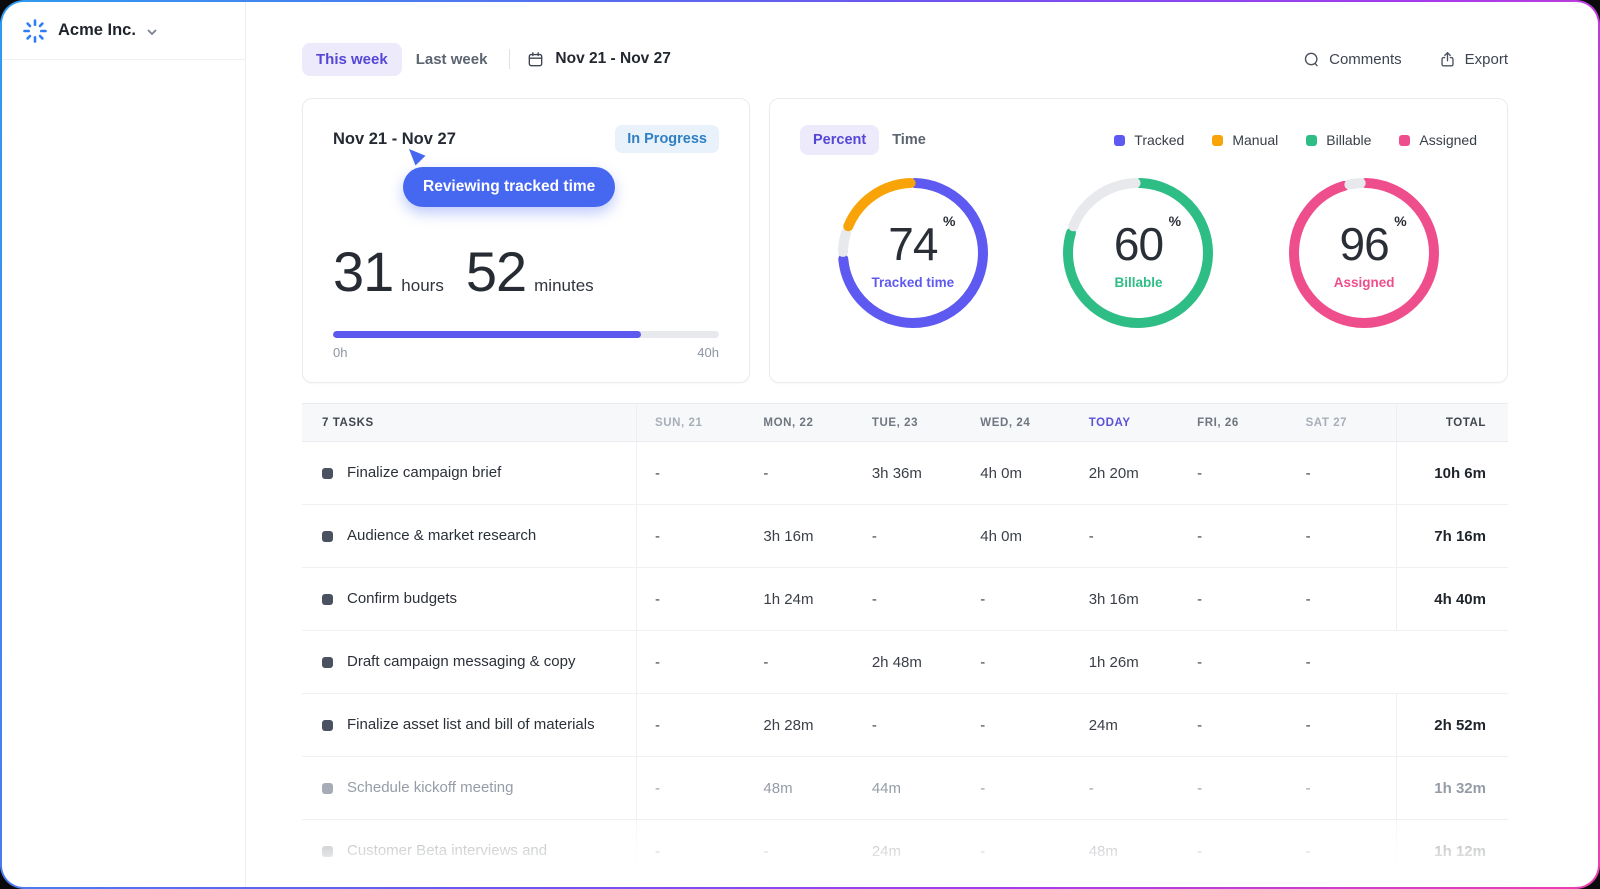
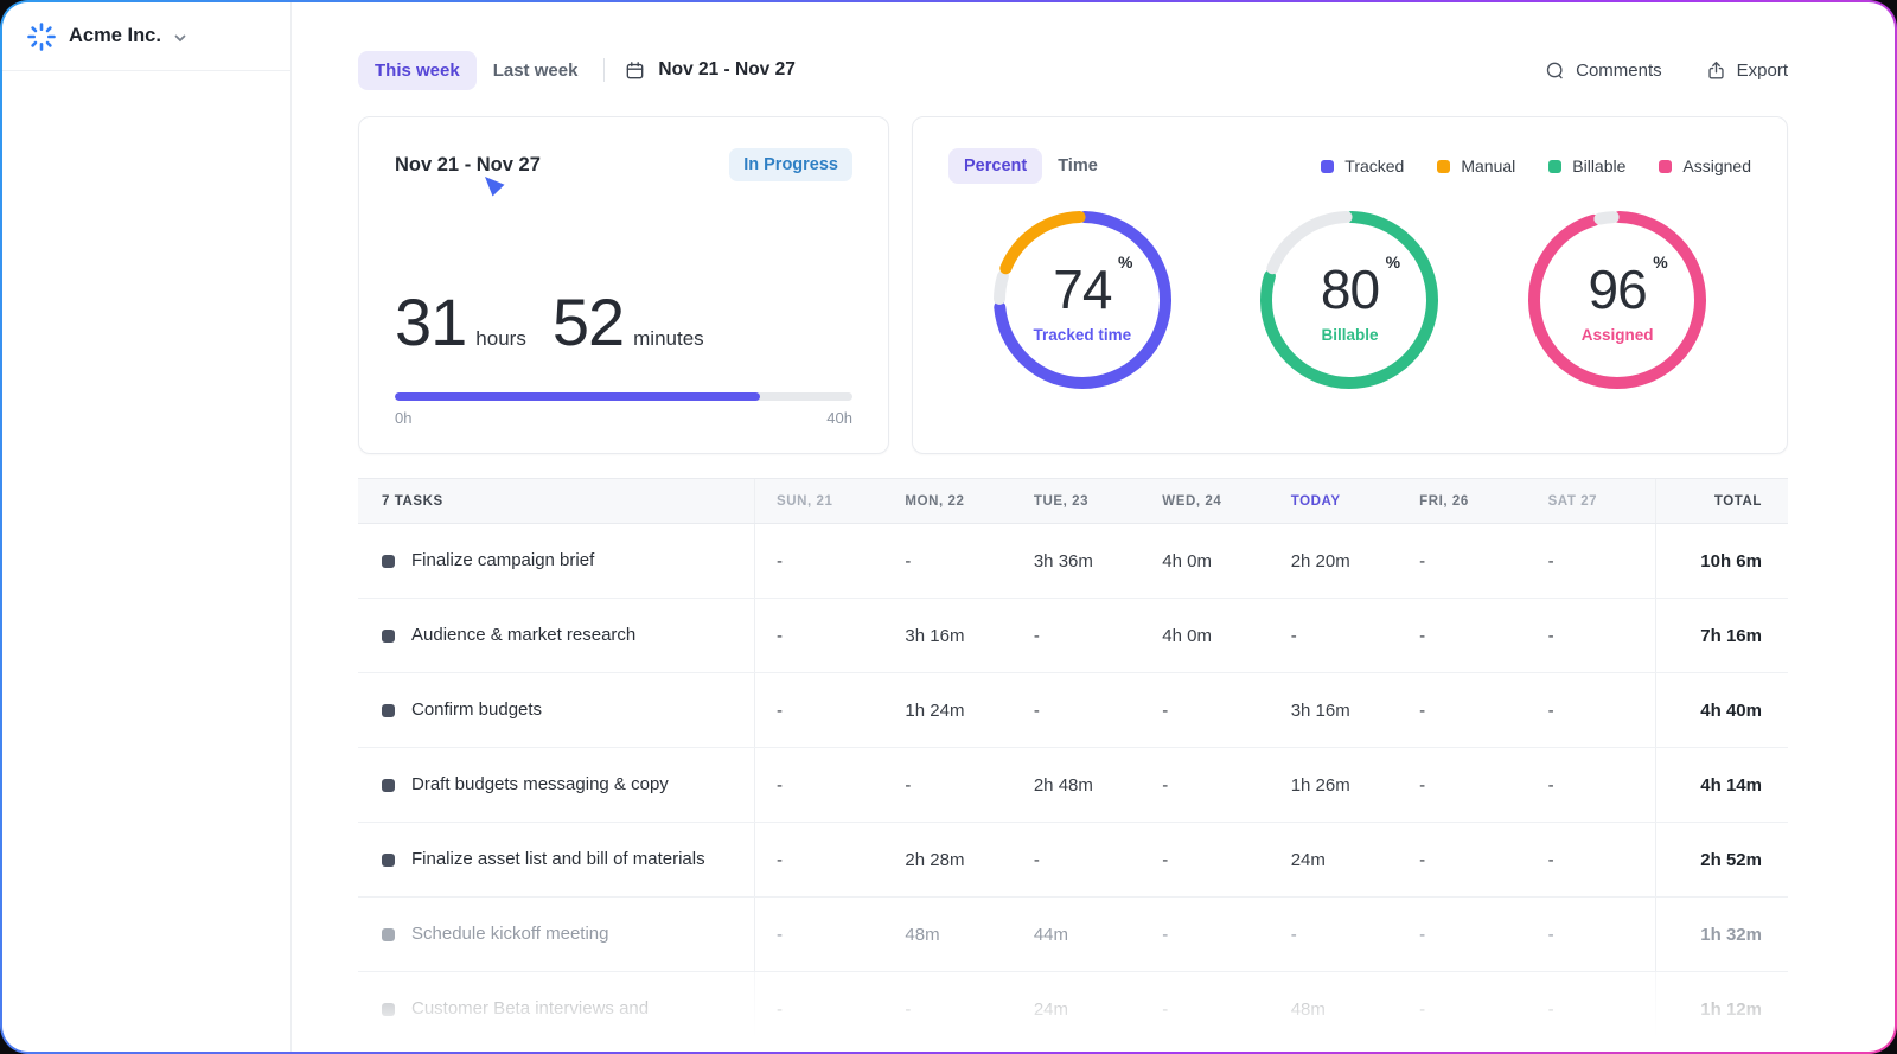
  Acme Inc.
  This week
  Last week
  Nov 21 - Nov 27
  Comments
  Export
  Nov 21 - Nov 27
  In Progress
- Reviewing tracked time
  31
  hours
  52
  minutes
  0h
  40h
  Percent
  Time
  Tracked
  Manual
  Billable
  Assigned
  74
  %
  Tracked time
- 60
+ 80
  %
  Billable
  96
  %
  Assigned
  7 TASKS
  SUN, 21
  MON, 22
  TUE, 23
  WED, 24
  TODAY
  FRI, 26
  SAT 27
  TOTAL
  Finalize campaign brief
  -
  -
  3h 36m
  4h 0m
  2h 20m
  -
  -
  10h 6m
  Audience & market research
  -
  3h 16m
  -
  4h 0m
  -
  -
  -
  7h 16m
  Confirm budgets
  -
  1h 24m
  -
  -
  3h 16m
  -
  -
  4h 40m
- Draft campaign messaging & copy
+ Draft budgets messaging & copy
  -
  -
  2h 48m
  -
  1h 26m
  -
  -
+ 4h 14m
  Finalize asset list and bill of materials
  -
  2h 28m
  -
  -
  24m
  -
  -
  2h 52m
  Schedule kickoff meeting
  -
  48m
  44m
  -
  -
  -
  -
  1h 32m
